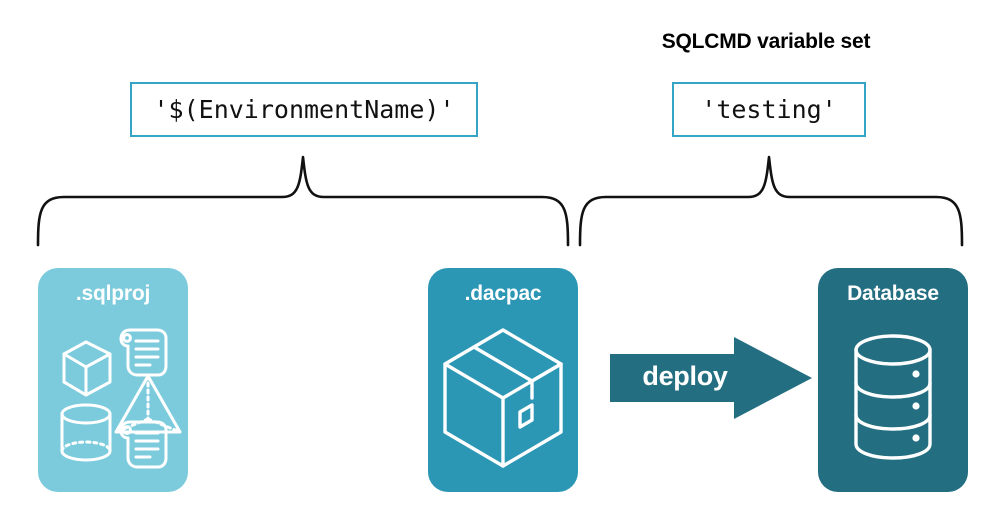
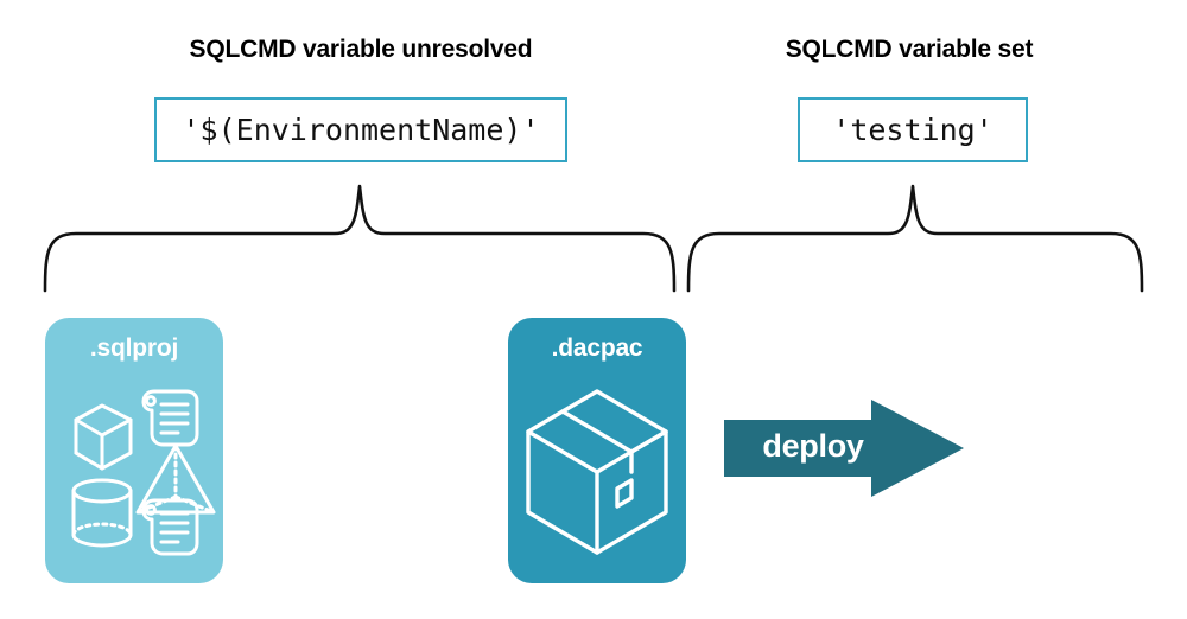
+ SQLCMD variable unresolved
  SQLCMD variable set
  '$(EnvironmentName)'
  'testing'
  .sqlproj
  .dacpac
- Database
  deploy
